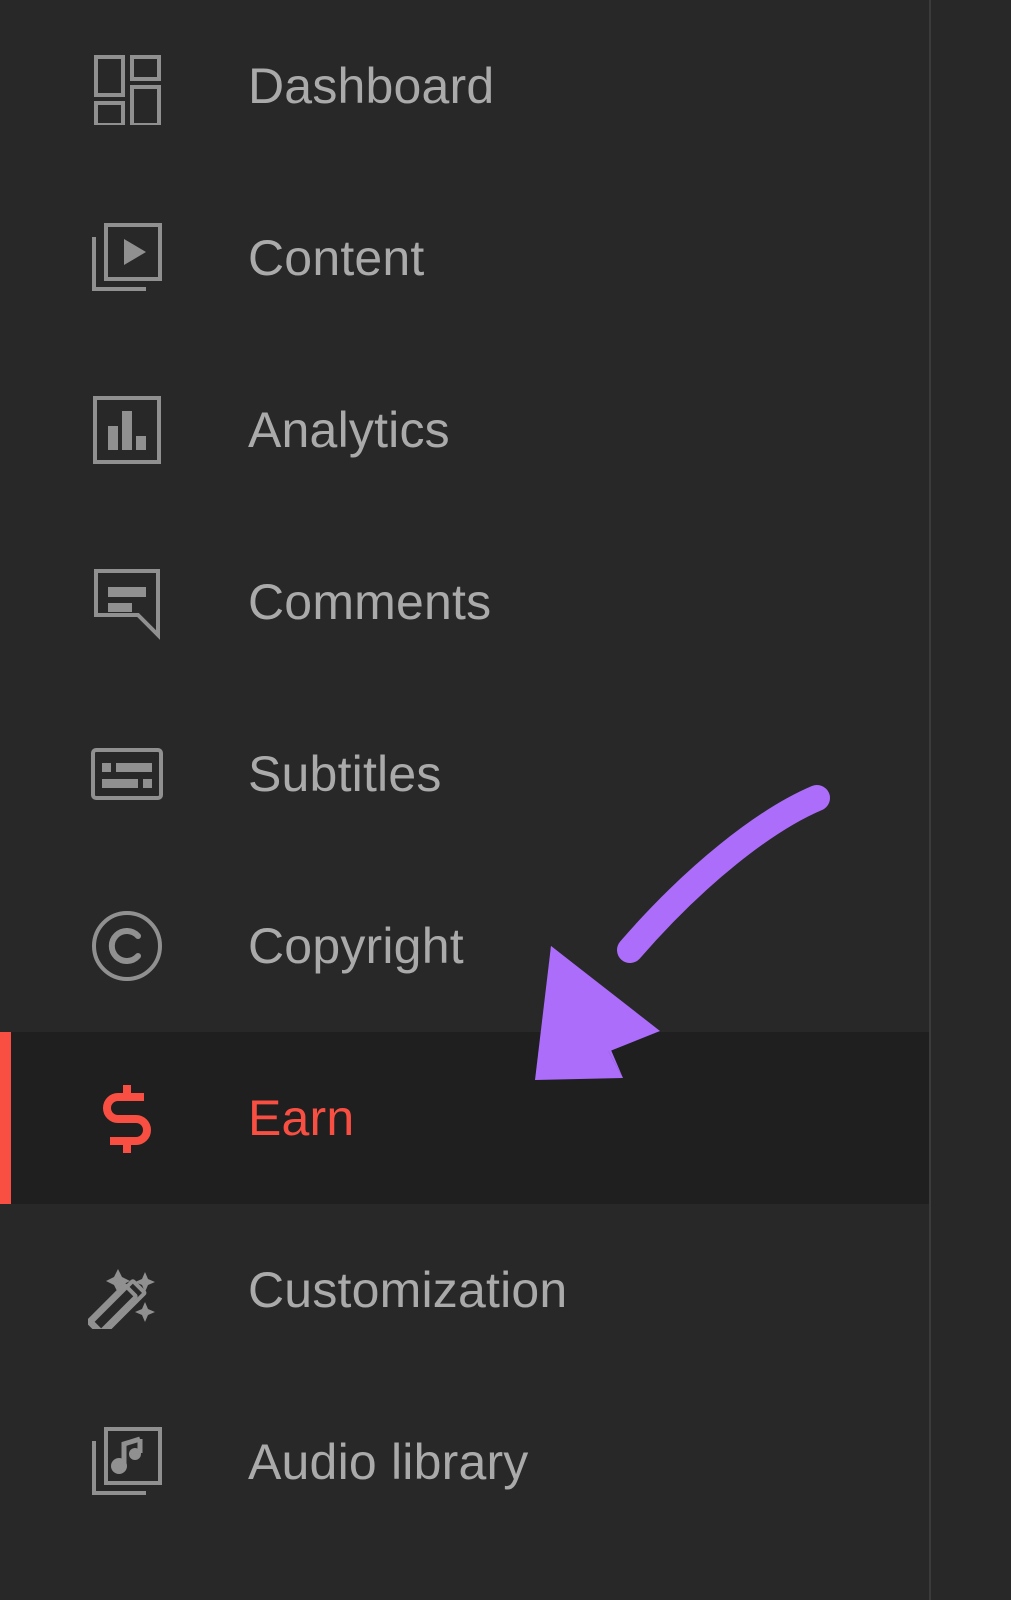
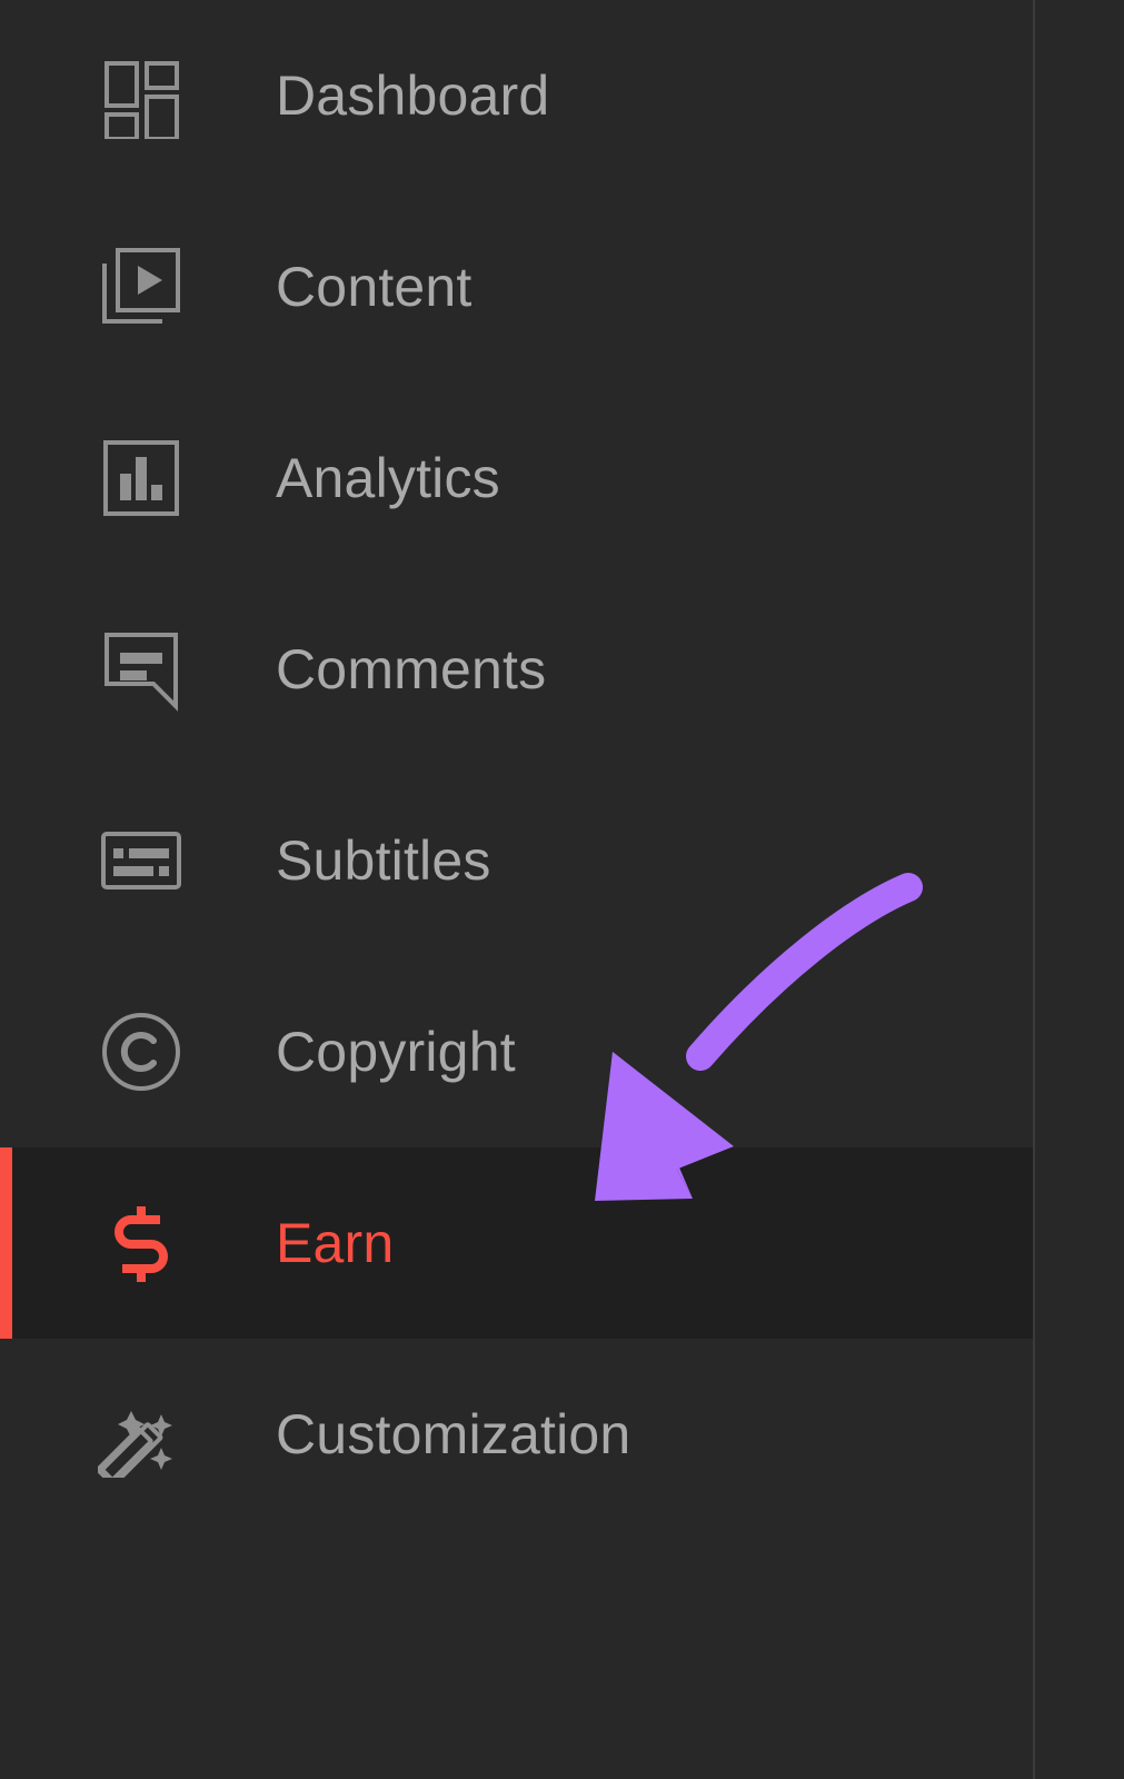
  Dashboard
  Content
  Analytics
  Comments
  Subtitles
  Copyright
  Earn
  Customization
- Audio library
